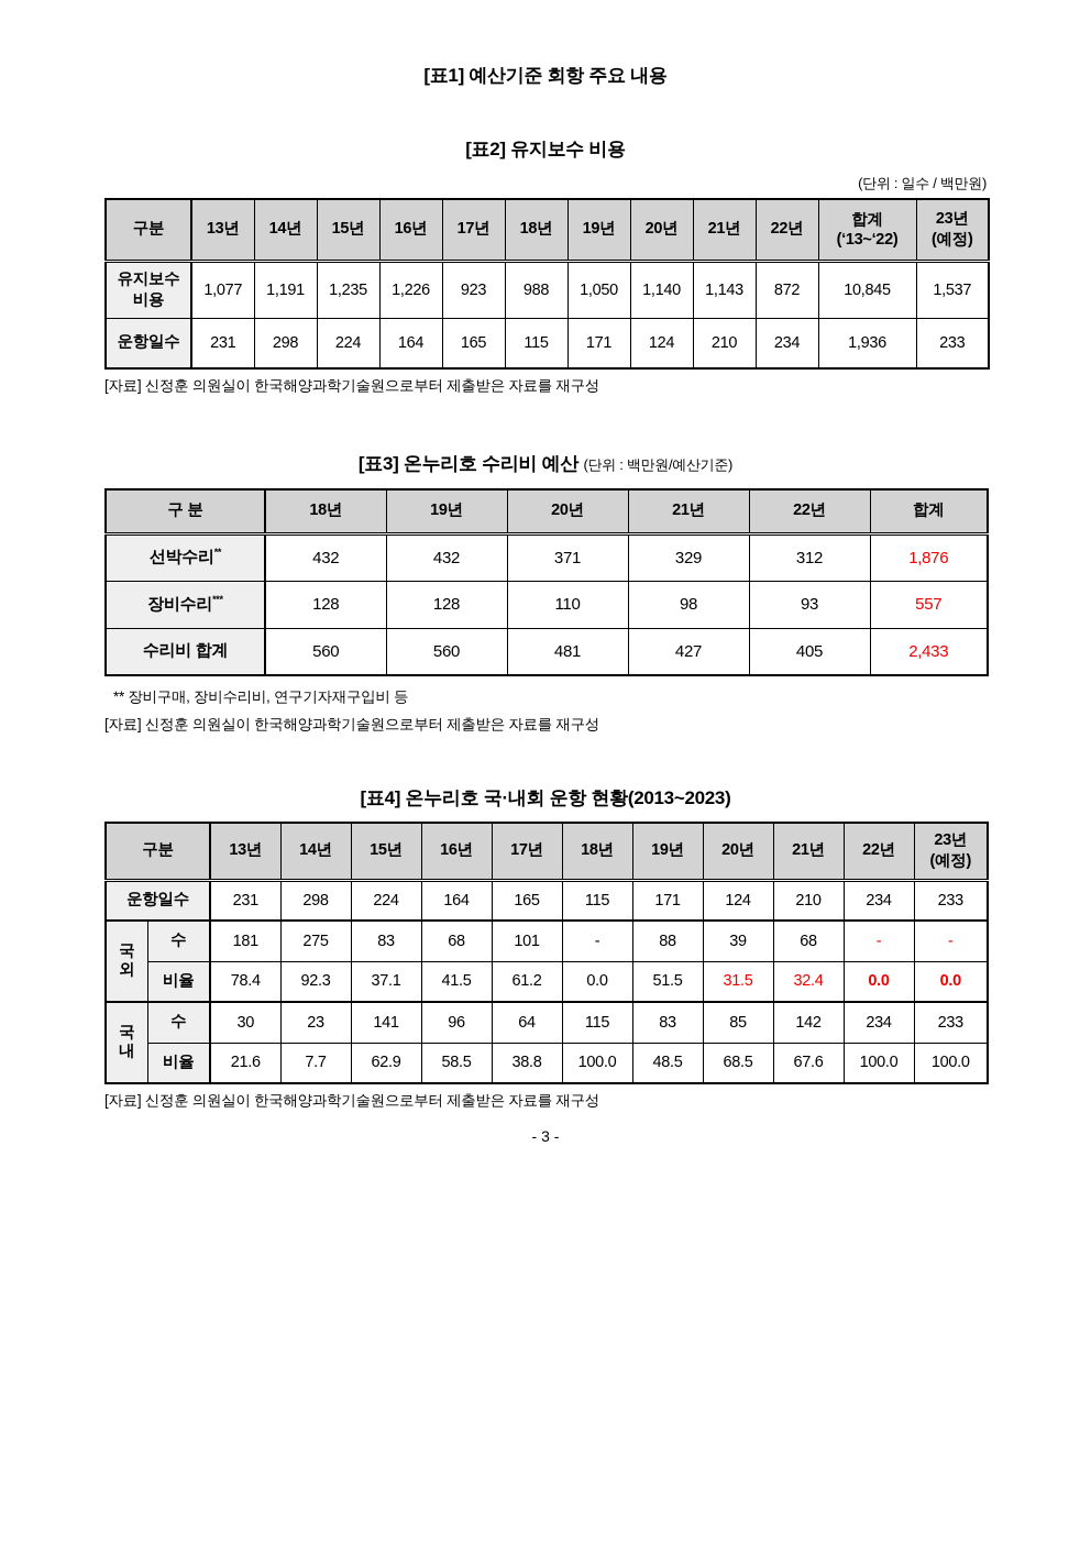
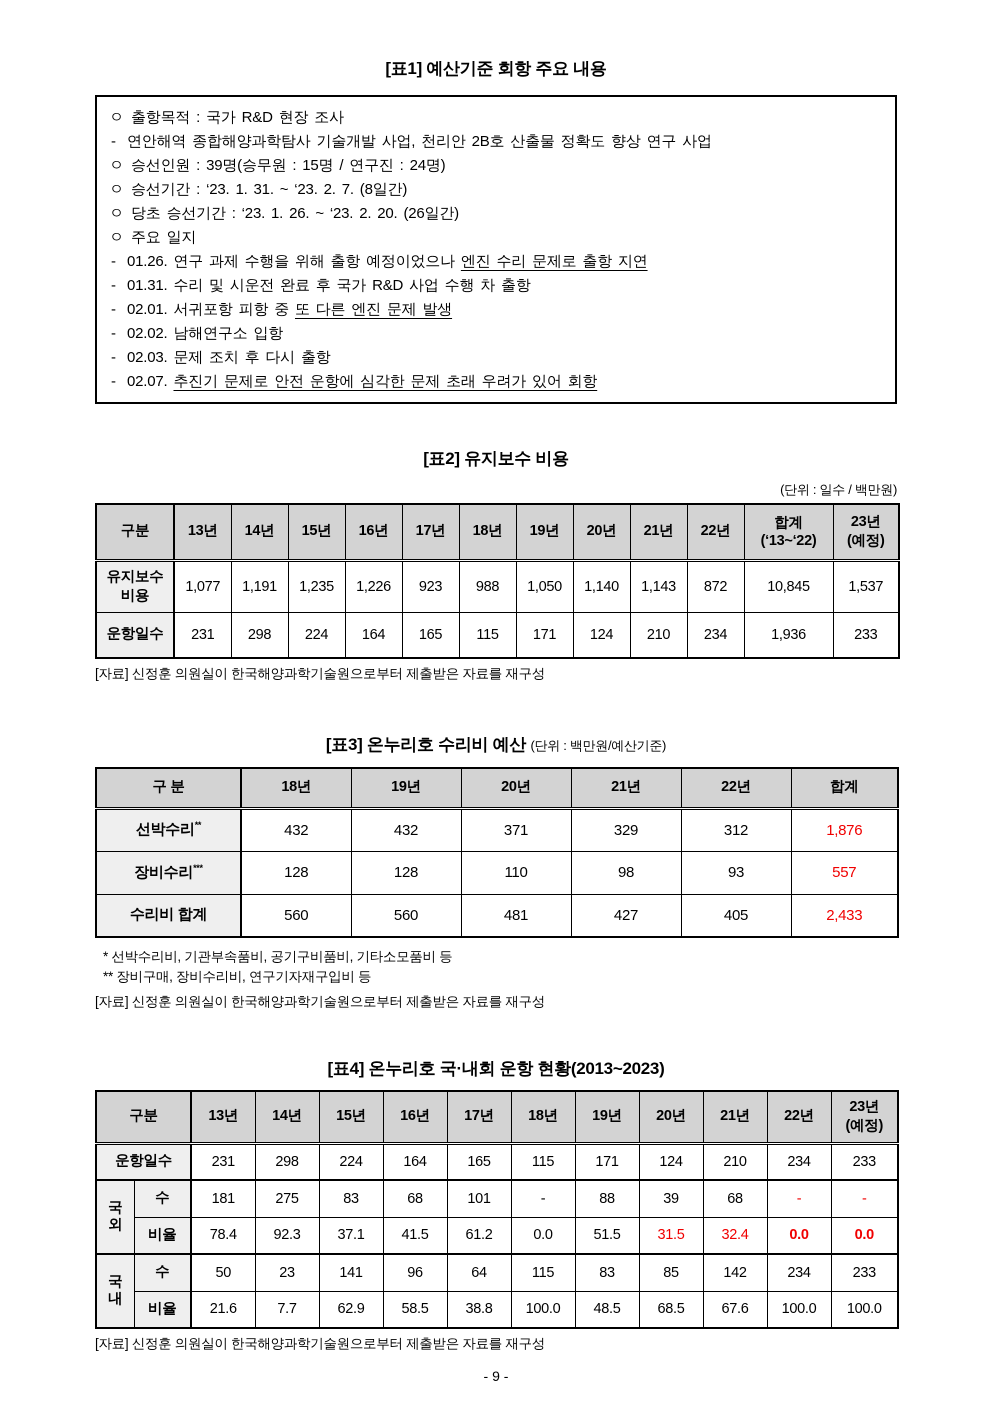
  [표1] 예산기준 회항 주요 내용
+ ㅇ 출항목적 : 국가 R&D 현장 조사
+ - 연안해역 종합해양과학탐사 기술개발 사업, 천리안 2B호 산출물 정확도 향상 연구 사업
+ ㅇ 승선인원 : 39명(승무원 : 15명 / 연구진 : 24명)
+ ㅇ 승선기간 : ‘23. 1. 31. ~ ‘23. 2. 7. (8일간)
+ ㅇ 당초 승선기간 : ‘23. 1. 26. ~ ‘23. 2. 20. (26일간)
+ ㅇ 주요 일지
+ - 01.26. 연구 과제 수행을 위해 출항 예정이었으나 엔진 수리 문제로 출항 지연
+ - 01.31. 수리 및 시운전 완료 후 국가 R&D 사업 수행 차 출항
+ - 02.01. 서귀포항 피항 중 또 다른 엔진 문제 발생
+ - 02.02. 남해연구소 입항
+ - 02.03. 문제 조치 후 다시 출항
+ - 02.07. 추진기 문제로 안전 운항에 심각한 문제 초래 우려가 있어 회항
  [표2] 유지보수 비용
  (단위 : 일수 / 백만원)
  구분	13년	14년	15년	16년	17년	18년	19년	20년	21년	22년	합계(‘13~‘22)	23년(예정)
  유지보수비용	1,077	1,191	1,235	1,226	923	988	1,050	1,140	1,143	872	10,845	1,537
  운항일수	231	298	224	164	165	115	171	124	210	234	1,936	233
  [자료] 신정훈 의원실이 한국해양과학기술원으로부터 제출받은 자료를 재구성
  [표3] 온누리호 수리비 예산 (단위 : 백만원/예산기준)
  구 분	18년	19년	20년	21년	22년	합계
  선박수리**	432	432	371	329	312	1,876
  장비수리***	128	128	110	98	93	557
  수리비 합계	560	560	481	427	405	2,433
+ * 선박수리비, 기관부속품비, 공기구비품비, 기타소모품비 등
  ** 장비구매, 장비수리비, 연구기자재구입비 등
  [자료] 신정훈 의원실이 한국해양과학기술원으로부터 제출받은 자료를 재구성
  [표4] 온누리호 국·내회 운항 현황(2013~2023)
  구분	13년	14년	15년	16년	17년	18년	19년	20년	21년	22년	23년(예정)
  운항일수	231	298	224	164	165	115	171	124	210	234	233
  국외	수	181	275	83	68	101	-	88	39	68	-	-
  비율	78.4	92.3	37.1	41.5	61.2	0.0	51.5	31.5	32.4	0.0	0.0
- 국내	수	30	23	141	96	64	115	83	85	142	234	233
+ 국내	수	50	23	141	96	64	115	83	85	142	234	233
  비율	21.6	7.7	62.9	58.5	38.8	100.0	48.5	68.5	67.6	100.0	100.0
  [자료] 신정훈 의원실이 한국해양과학기술원으로부터 제출받은 자료를 재구성
- - 3 -
+ - 9 -
